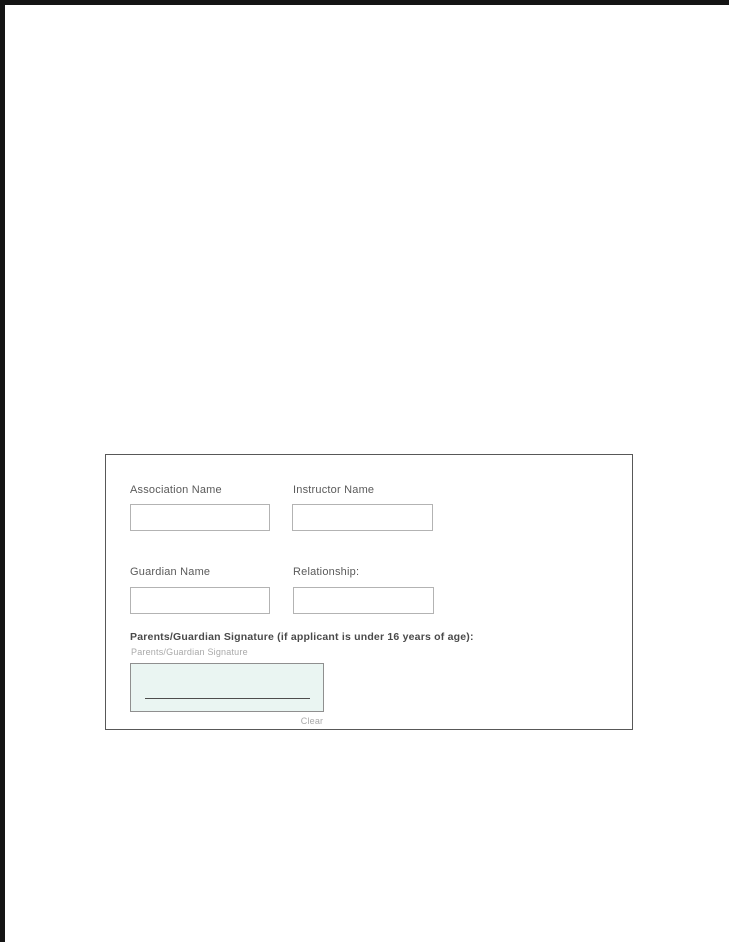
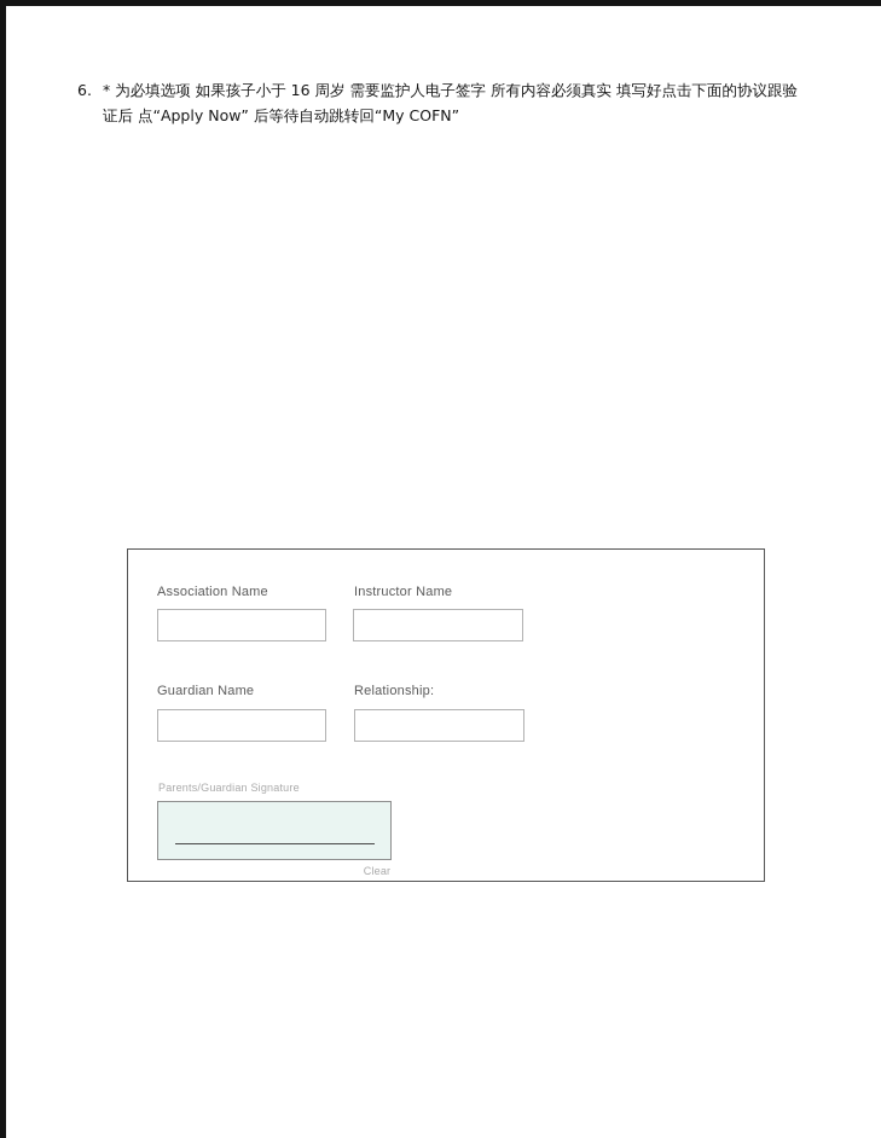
+ 6.
+ * 为必填选项 如果孩子小于 16 周岁 需要监护人电子签字 所有内容必须真实 填写好点击下面的协议跟验
+ 证后 点“Apply Now” 后等待自动跳转回“My COFN”
  Association Name
  Instructor Name
  Guardian Name
  Relationship:
- Parents/Guardian Signature (if applicant is under 16 years of age):
  Parents/Guardian Signature
  Clear
